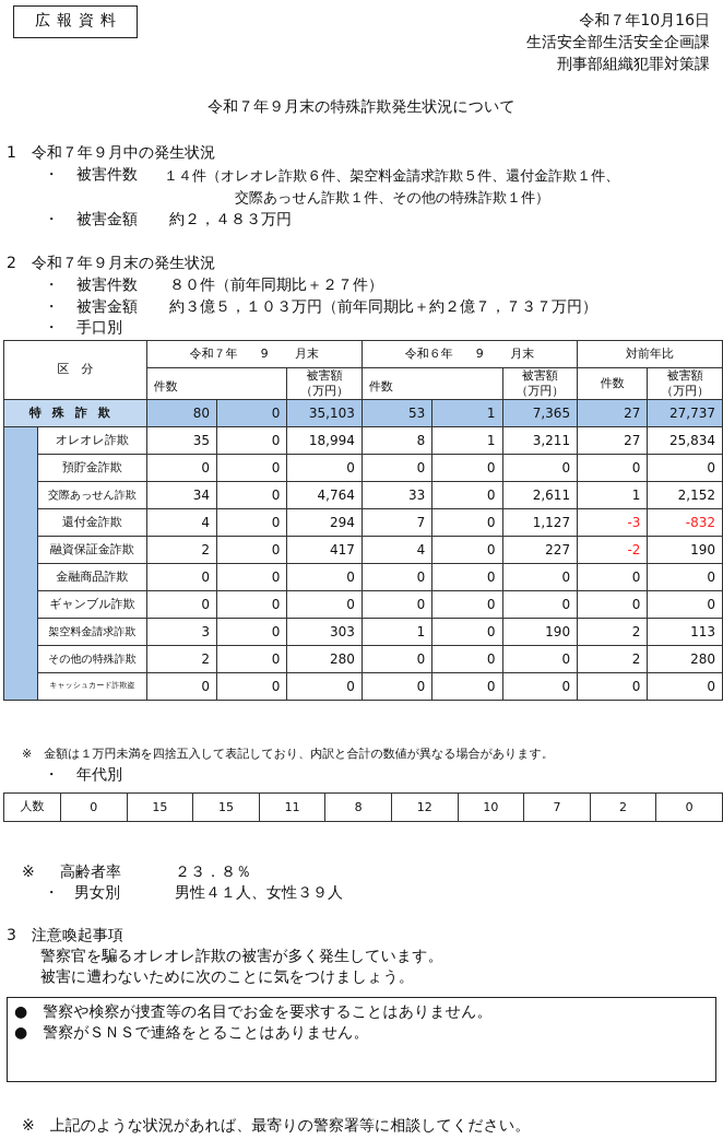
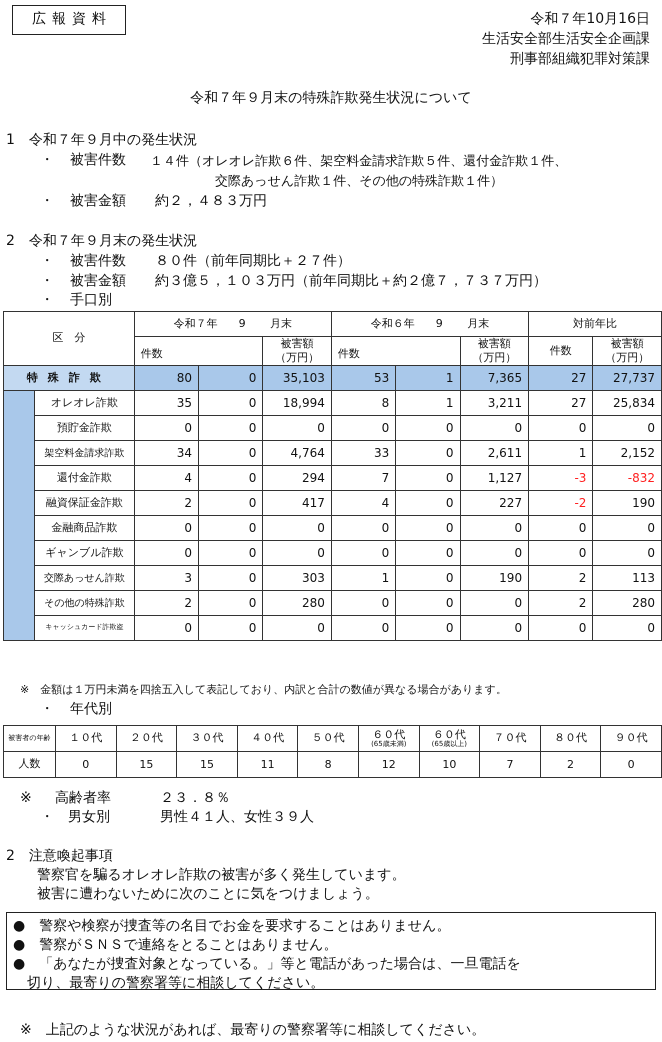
  広報資料
  令和７年10月16日
  生活安全部生活安全企画課
  刑事部組織犯罪対策課
  令和７年９月末の特殊詐欺発生状況について
  1 令和７年９月中の発生状況
  ・
  被害件数
  １４件（オレオレ詐欺６件、架空料金請求詐欺５件、還付金詐欺１件、
  交際あっせん詐欺１件、その他の特殊詐欺１件）
  ・
  被害金額
  約２，４８３万円
  2 令和７年９月末の発生状況
  ・
  被害件数
  ８０件（前年同期比＋２７件）
  ・
  被害金額
  約３億５，１０３万円（前年同期比＋約２億７，７３７万円）
  ・
  手口別
  区 分	令和７年 9 月末	令和６年 9 月末	対前年比
  件数	被害額（万円）	件数	被害額（万円）		件数	被害額（万円）
  特殊詐欺	80	0	35,103	53	1	7,365	27	27,737
  	オレオレ詐欺	35	0	18,994	8	1	3,211	27	25,834
  預貯金詐欺	0	0	0	0	0	0	0	0
- 交際あっせん詐欺	34	0	4,764	33	0	2,611	1	2,152
+ 架空料金請求詐欺	34	0	4,764	33	0	2,611	1	2,152
  還付金詐欺	4	0	294	7	0	1,127	-3	-832
  融資保証金詐欺	2	0	417	4	0	227	-2	190
  金融商品詐欺	0	0	0	0	0	0	0	0
  ギャンブル詐欺	0	0	0	0	0	0	0	0
- 架空料金請求詐欺	3	0	303	1	0	190	2	113
+ 交際あっせん詐欺	3	0	303	1	0	190	2	113
  その他の特殊詐欺	2	0	280	0	0	0	2	280
  キャッシュカード詐欺盗	0	0	0	0	0	0	0	0
  ※ 金額は１万円未満を四捨五入して表記しており、内訳と合計の数値が異なる場合があります。
  ・
  年代別
+ 被害者の年齢	１０代	２０代	３０代	４０代	５０代	６０代(65歳未満)	６０代(65歳以上)	７０代	８０代	９０代
  人数	0	15	15	11	8	12	10	7	2	0
  ※
  高齢者率
  ２３．８％
  ・
  男女別
  男性４１人、女性３９人
- 3 注意喚起事項
+ 2 注意喚起事項
  警察官を騙るオレオレ詐欺の被害が多く発生しています。
  被害に遭わないために次のことに気をつけましょう。
  ● 警察や検察が捜査等の名目でお金を要求することはありません。
  ● 警察がＳＮＳで連絡をとることはありません。
+ ● 「あなたが捜査対象となっている。」等と電話があった場合は、一旦電話を
+ 切り、最寄りの警察署等に相談してください。
  ※ 上記のような状況があれば、最寄りの警察署等に相談してください。
